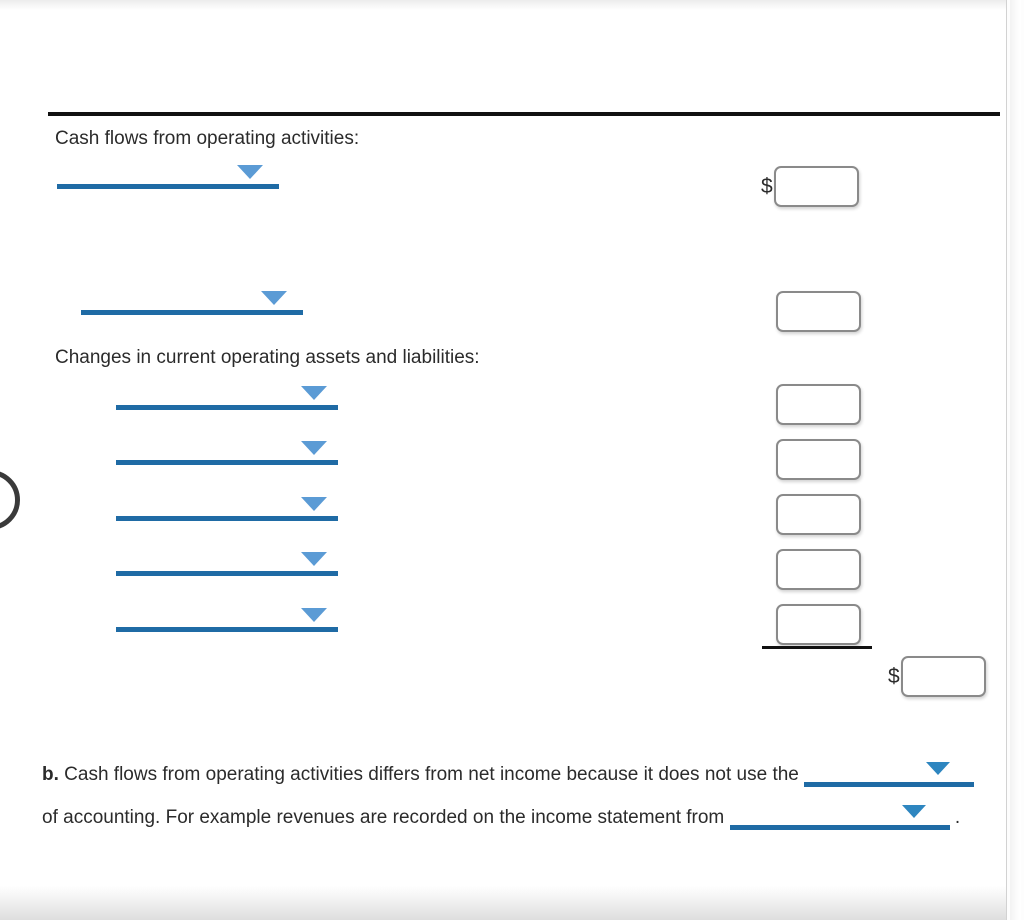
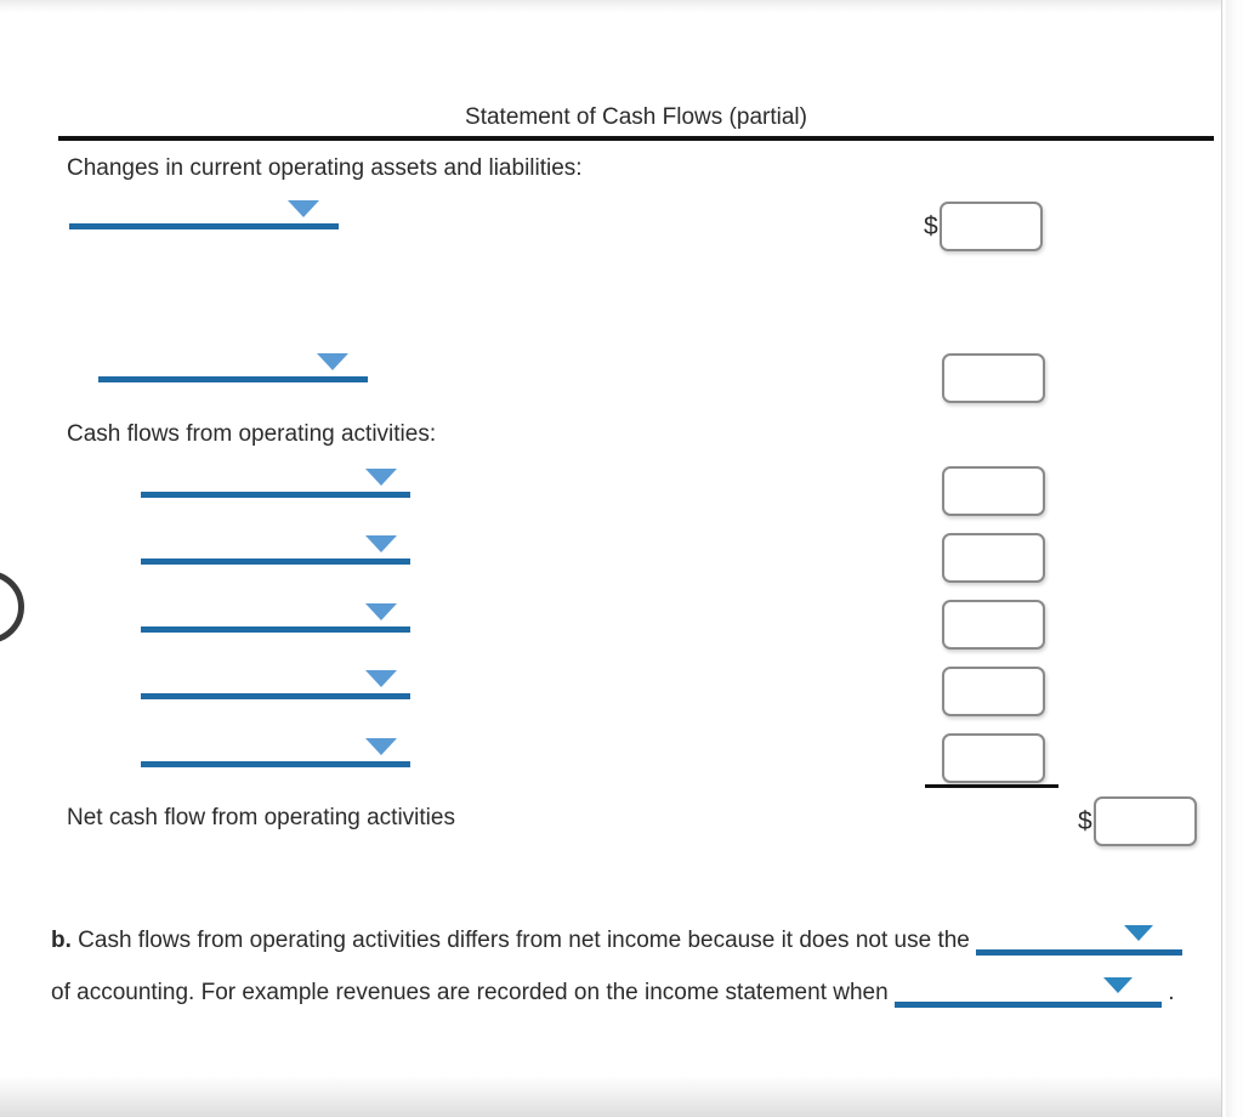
+ Statement of Cash Flows (partial)
- Cash flows from operating activities:
+ Changes in current operating assets and liabilities:
  $
- Changes in current operating assets and liabilities:
+ Cash flows from operating activities:
+ Net cash flow from operating activities
  $
- b. Cash flows from operating activities differs from net income because it does not use the of accounting. For example revenues are recorded on the income statement from .
+ b. Cash flows from operating activities differs from net income because it does not use the of accounting. For example revenues are recorded on the income statement when .
